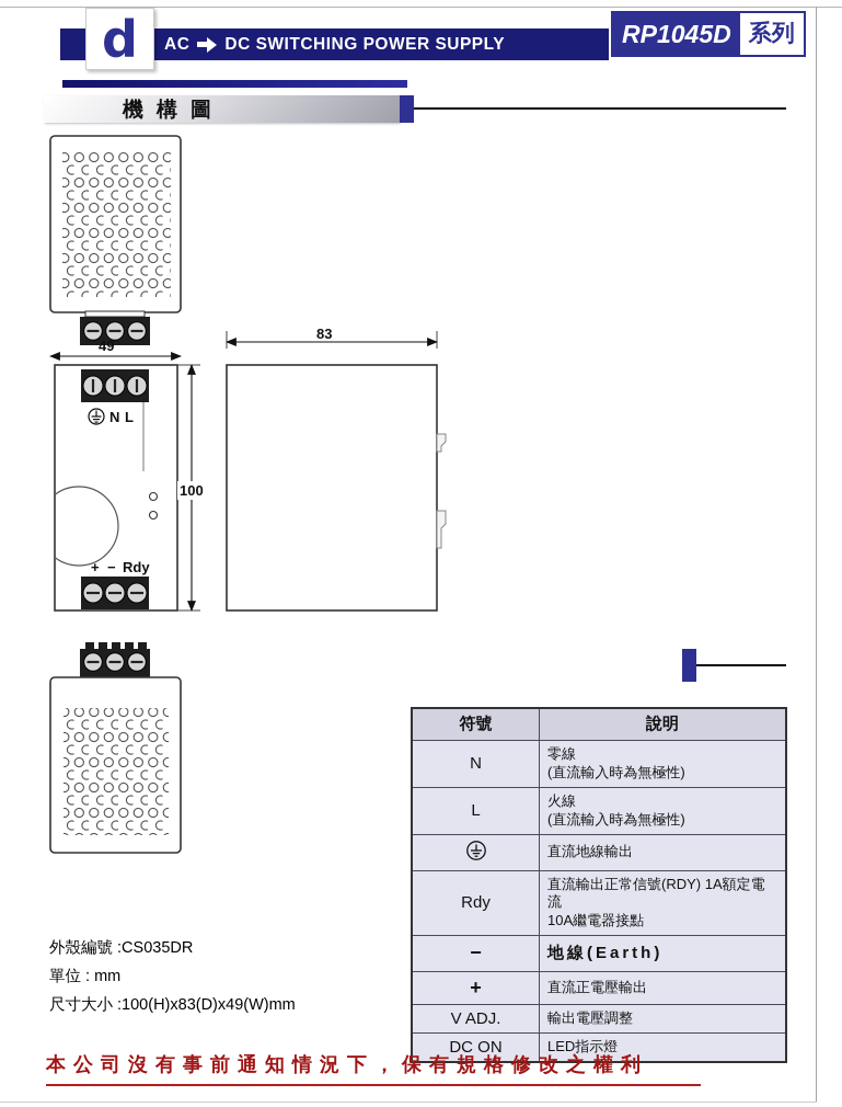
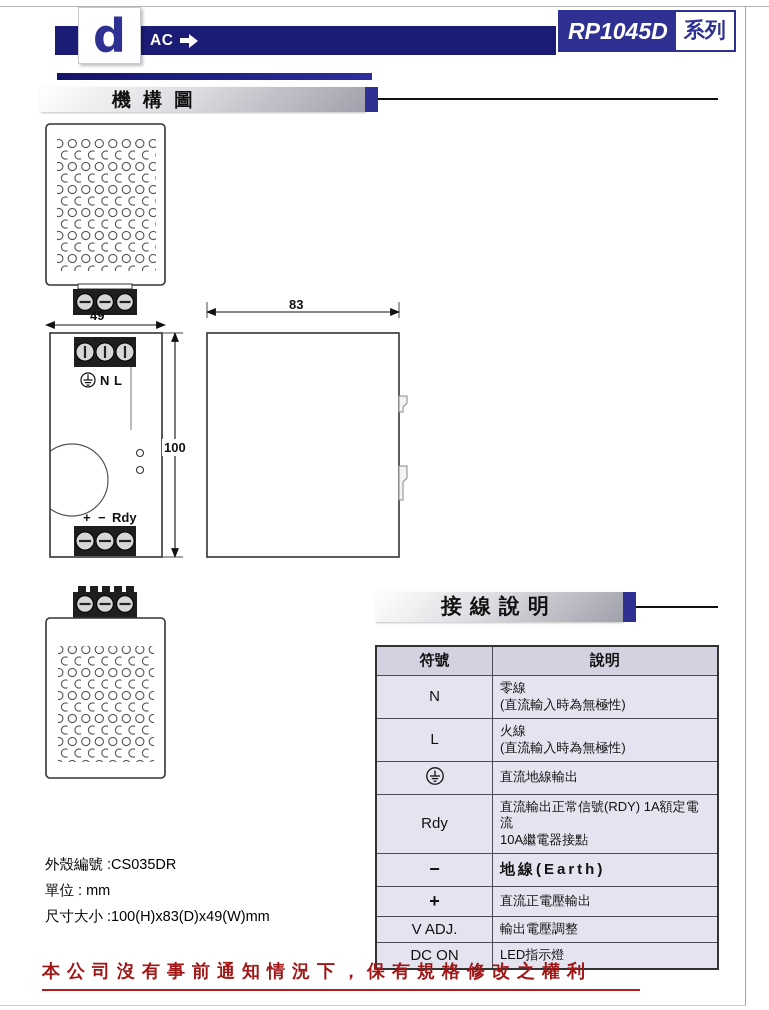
  AC
- DC SWITCHING POWER SUPPLY
  d
  RP1045D
  系列
  機構圖
  49
  N
  L
  +
  −
  Rdy
  100
  83
  外殼編號 :CS035DR
  單位 : mm
  尺寸大小 :100(H)x83(D)x49(W)mm
+ 接線說明
  符號	說明
  N	零線 (直流輸入時為無極性)
  L	火線 (直流輸入時為無極性)
  	直流地線輸出
  Rdy	直流輸出正常信號(RDY) 1A額定電流 10A繼電器接點
  −	地線(Earth)
  +	直流正電壓輸出
  V ADJ.	輸出電壓調整
  DC ON	LED指示燈
  本公司沒有事前通知情況下，保有規格修改之權利
